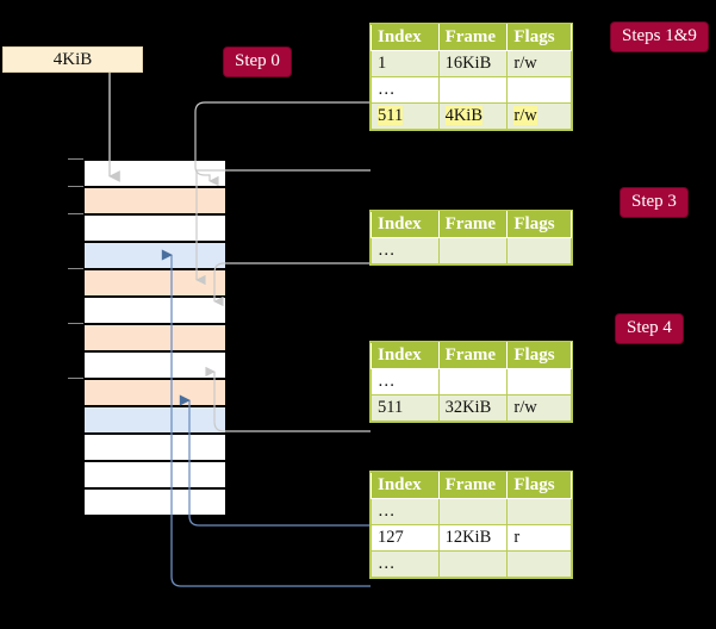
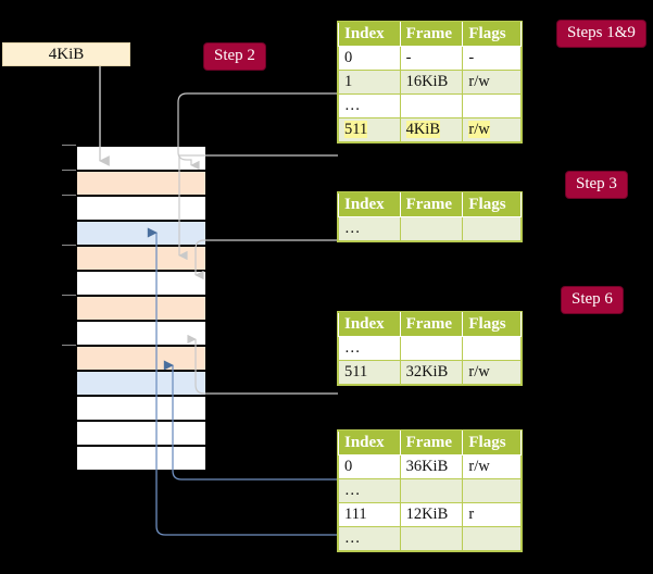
  4KiB
- Step 0
+ Step 2
  Steps 1&9
  Step 3
- Step 4
+ Step 6
  Index	Frame	Flags
+ 0	-	-
  1	16KiB	r/w
  …
  511	4KiB	r/w
  Index	Frame	Flags
  …
  Index	Frame	Flags
  …
  511	32KiB	r/w
  Index	Frame	Flags
+ 0	36KiB	r/w
  …
- 127	12KiB	r
+ 111	12KiB	r
  …
